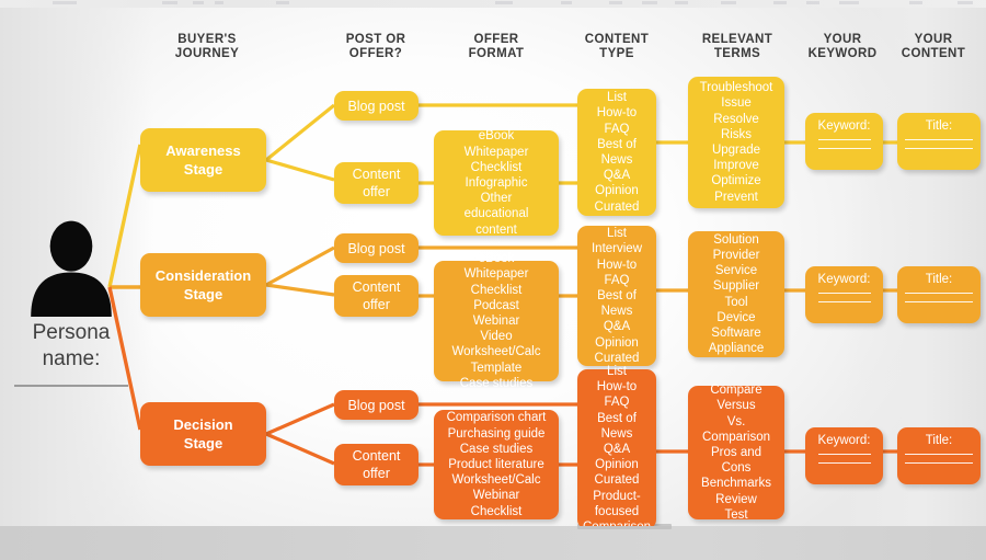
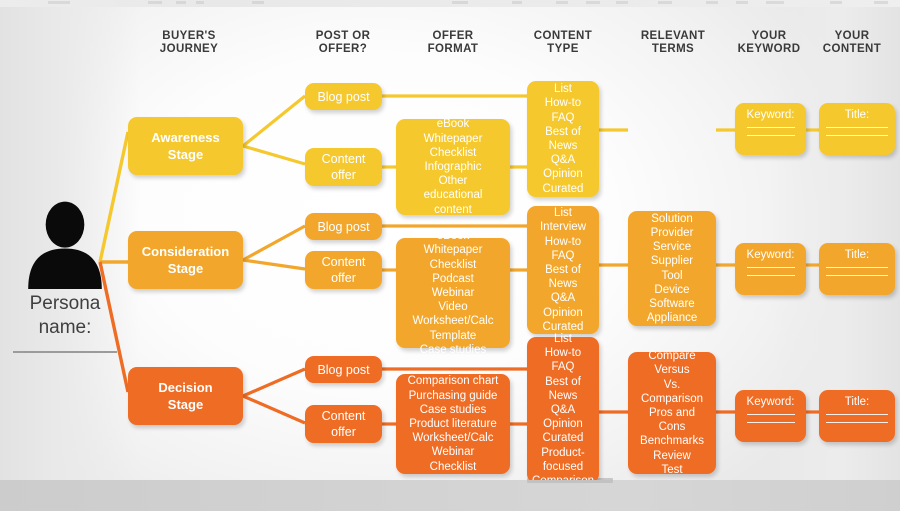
  BUYER'S
  JOURNEY
  POST OR
  OFFER?
  OFFER
  FORMAT
  CONTENT
  TYPE
  RELEVANT
  TERMS
  YOUR
  KEYWORD
  YOUR
  CONTENT
  Persona
  name:
  Awareness
  Stage
  Blog post
  Content
  offer
  eBook
  Whitepaper
  Checklist
  Infographic
  Other
  educational
  content
  List
  How-to
  FAQ
  Best of
  News
  Q&A
  Opinion
  Curated
- Troubleshoot
- Issue
- Resolve
- Risks
- Upgrade
- Improve
- Optimize
- Prevent
  Keyword:
  Title:
  Consideration
  Stage
  Blog post
  Content
  offer
  eBook
  Whitepaper
  Checklist
  Podcast
  Webinar
  Video
  Worksheet/Calc
  Template
  Case studies
  List
  Interview
  How-to
  FAQ
  Best of
  News
  Q&A
  Opinion
  Curated
  Solution
  Provider
  Service
  Supplier
  Tool
  Device
  Software
  Appliance
  Keyword:
  Title:
  Decision
  Stage
  Blog post
  Content
  offer
  Comparison chart
  Purchasing guide
  Case studies
  Product literature
  Worksheet/Calc
  Webinar
  Checklist
  List
  How-to
  FAQ
  Best of
  News
  Q&A
  Opinion
  Curated
  Product-
  focused
  Compare
  Versus
  Vs.
  Comparison
  Pros and
  Cons
  Benchmarks
  Review
  Test
  Keyword:
  Title:
